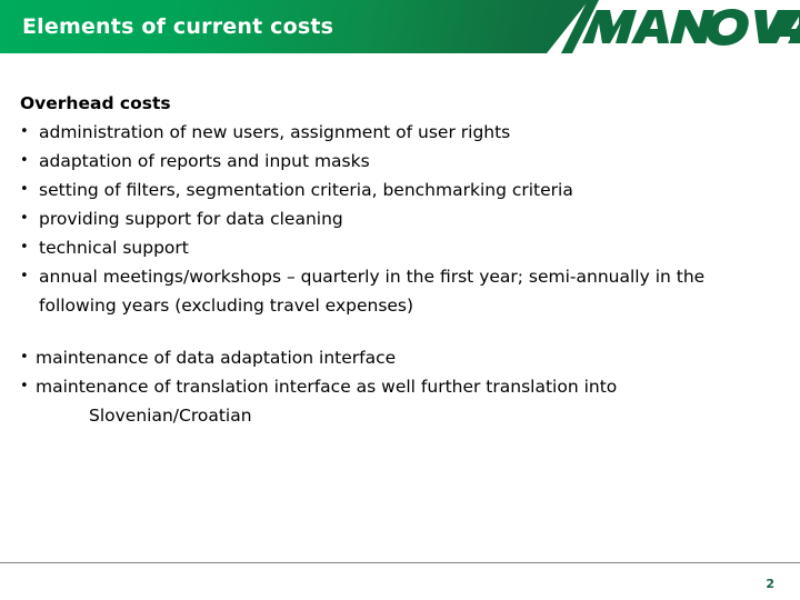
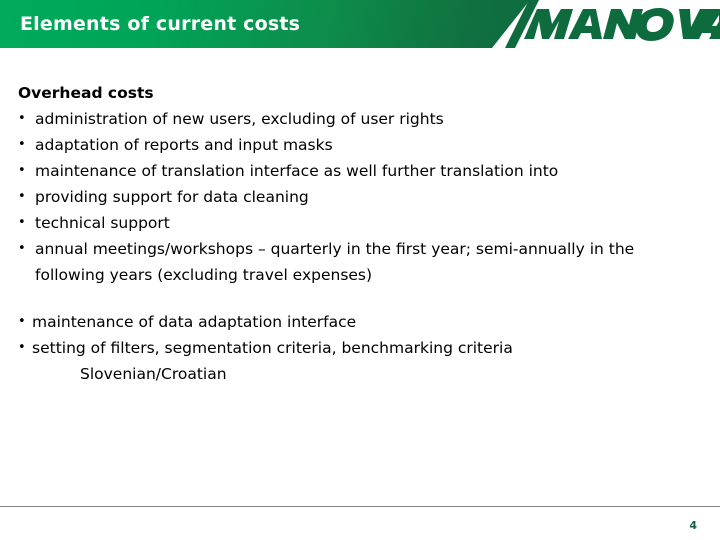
  Elements of current costs
  Overhead costs
  •
- administration of new users, assignment of user rights
+ administration of new users, excluding of user rights
  •
  adaptation of reports and input masks
  •
- setting of filters, segmentation criteria, benchmarking criteria
+ maintenance of translation interface as well further translation into
  •
  providing support for data cleaning
  •
  technical support
  •
  annual meetings/workshops – quarterly in the first year; semi-annually in the following years (excluding travel expenses)
  •
  maintenance of data adaptation interface
  •
- maintenance of translation interface as well further translation into
+ setting of filters, segmentation criteria, benchmarking criteria
  Slovenian/Croatian
- 2
+ 4
